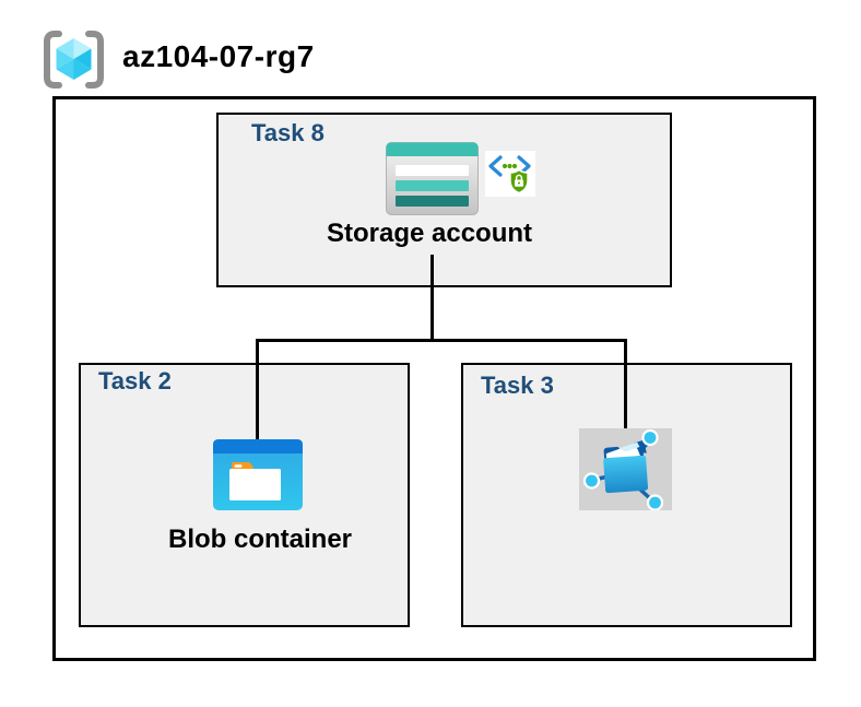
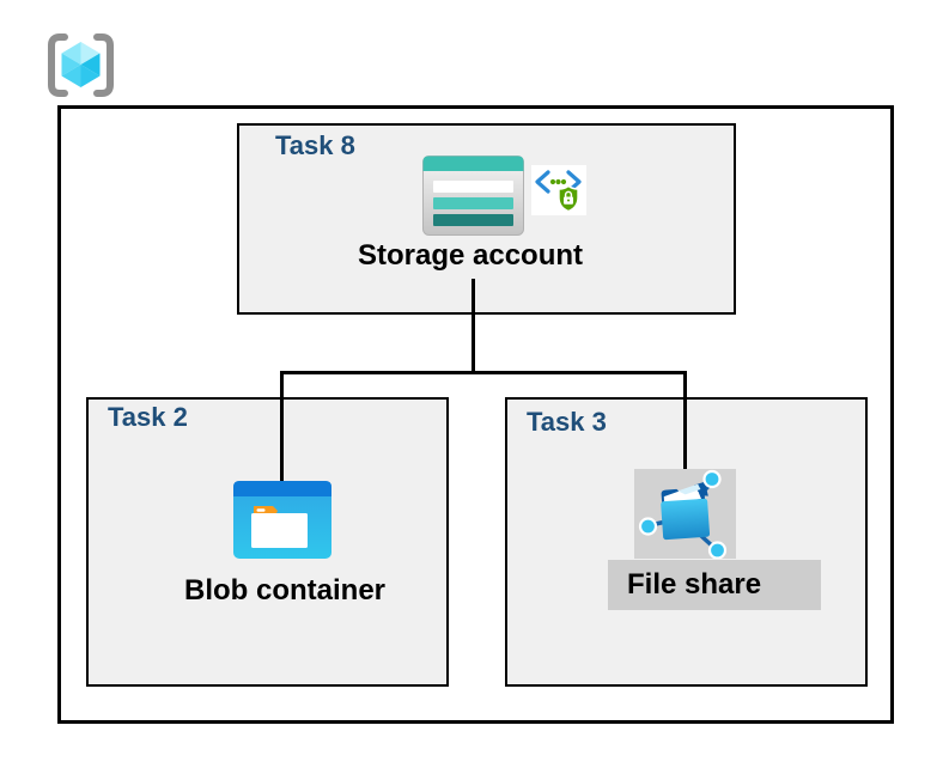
- az104-07-rg7
  Task 8
  Task 2
  Task 3
  Storage account
  Blob container
+ File share
